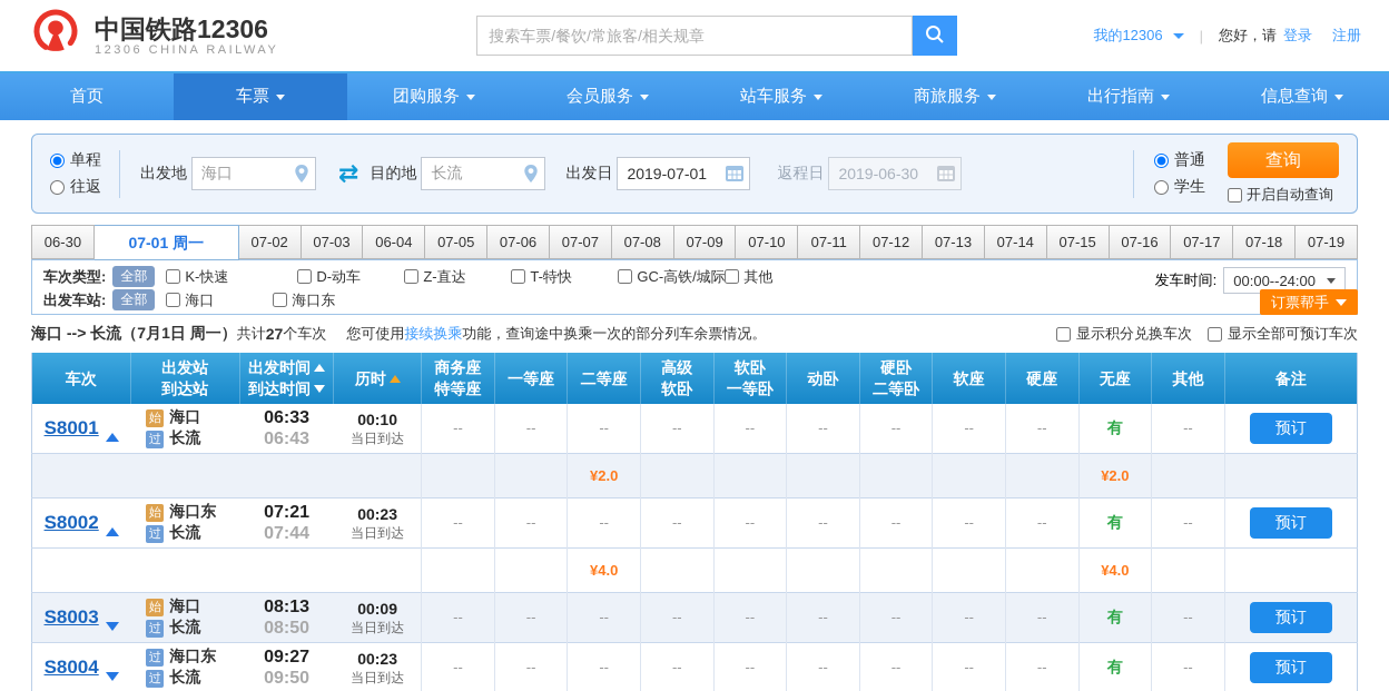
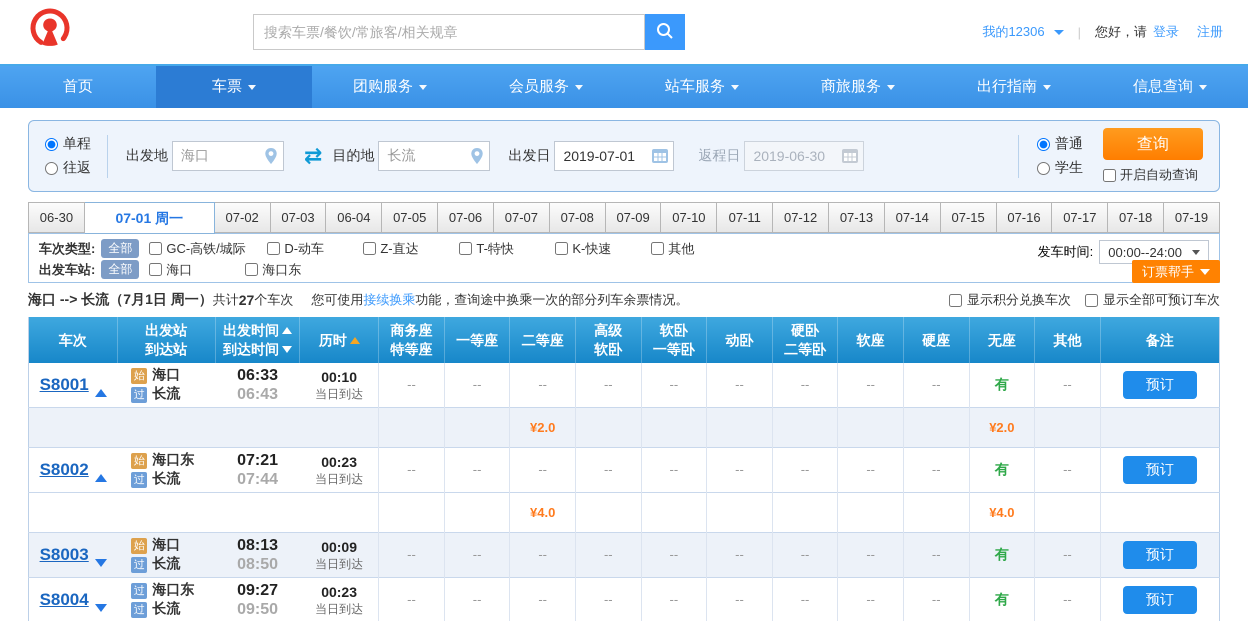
- 中国铁路12306
- 12306 CHINA RAILWAY
  搜索车票/餐饮/常旅客/相关规章
  我的12306
  |
  您好，请
  登录
  注册
  首页
  车票
  团购服务
  会员服务
  站车服务
  商旅服务
  出行指南
  信息查询
  单程
  往返
  出发地
  海口
  ⇄
  目的地
  长流
  出发日
  2019-07-01
  返程日
  2019-06-30
  普通
  学生
  查询
  开启自动查询
  06-30
  07-01 周一
  07-02
  07-03
  06-04
  07-05
  07-06
  07-07
  07-08
  07-09
  07-10
  07-11
  07-12
  07-13
  07-14
  07-15
  07-16
  07-17
  07-18
  07-19
  车次类型:
  全部
- K-快速
+ GC-高铁/城际
  D-动车
  Z-直达
  T-特快
- GC-高铁/城际
+ K-快速
  其他
  出发车站:
  全部
  海口
  海口东
  发车时间:
  00:00--24:00
  订票帮手
  海口 --> 长流（7月1日 周一）
  共计
  27
  个车次
  您可使用接续换乘功能，查询途中换乘一次的部分列车余票情况。
  显示积分兑换车次
  显示全部可预订车次
  车次	出发站到达站	出发时间到达时间	历时	商务座特等座	一等座	二等座	高级软卧	软卧一等卧	动卧	硬卧二等卧	软座	硬座	无座	其他	备注
  S8001	始 海口过 长流	06:3306:43	00:10当日到达	--	--	--	--	--	--	--	--	--	有	--	预订
  			¥2.0							¥2.0
  S8002	始 海口东过 长流	07:2107:44	00:23当日到达	--	--	--	--	--	--	--	--	--	有	--	预订
  			¥4.0							¥4.0
  S8003	始 海口过 长流	08:1308:50	00:09当日到达	--	--	--	--	--	--	--	--	--	有	--	预订
  S8004	过 海口东过 长流	09:2709:50	00:23当日到达	--	--	--	--	--	--	--	--	--	有	--	预订
